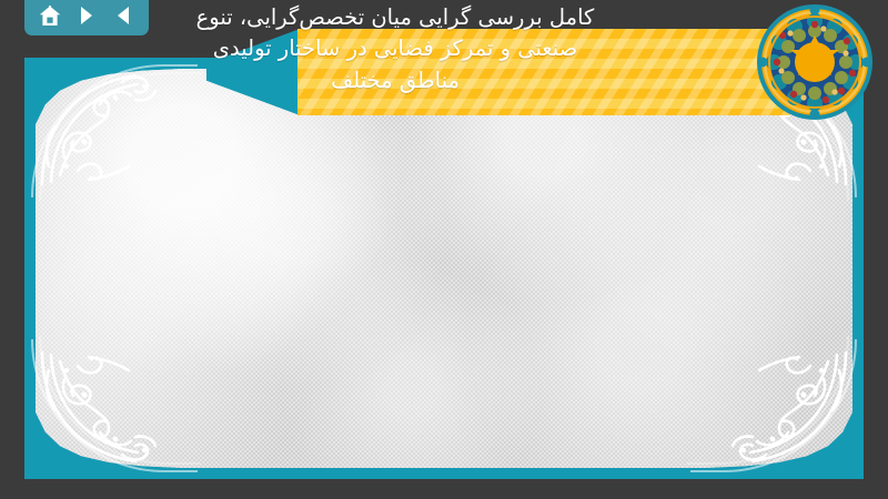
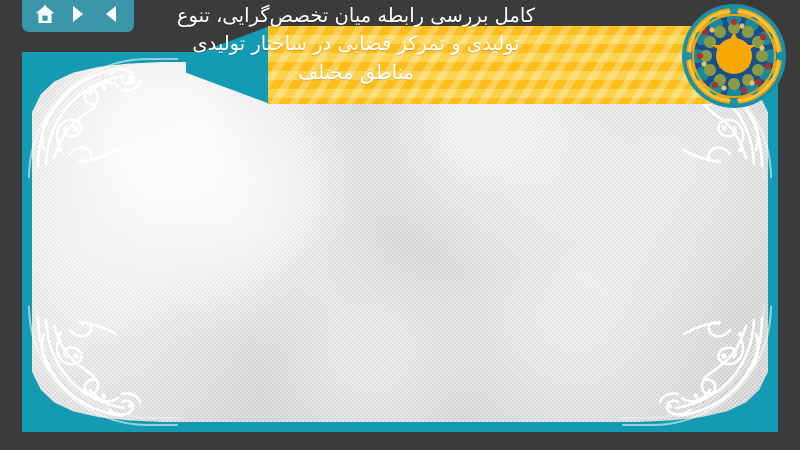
- کامل بررسی گرایی میان تخصص‌گرایی، تنوع
+ کامل بررسی رابطه میان تخصص‌گرایی، تنوع
- صنعتی و تمرکز فضایی در ساختار تولیدی
+ تولیدی و تمرکز فضایی در ساختار تولیدی
  مناطق مختلف
